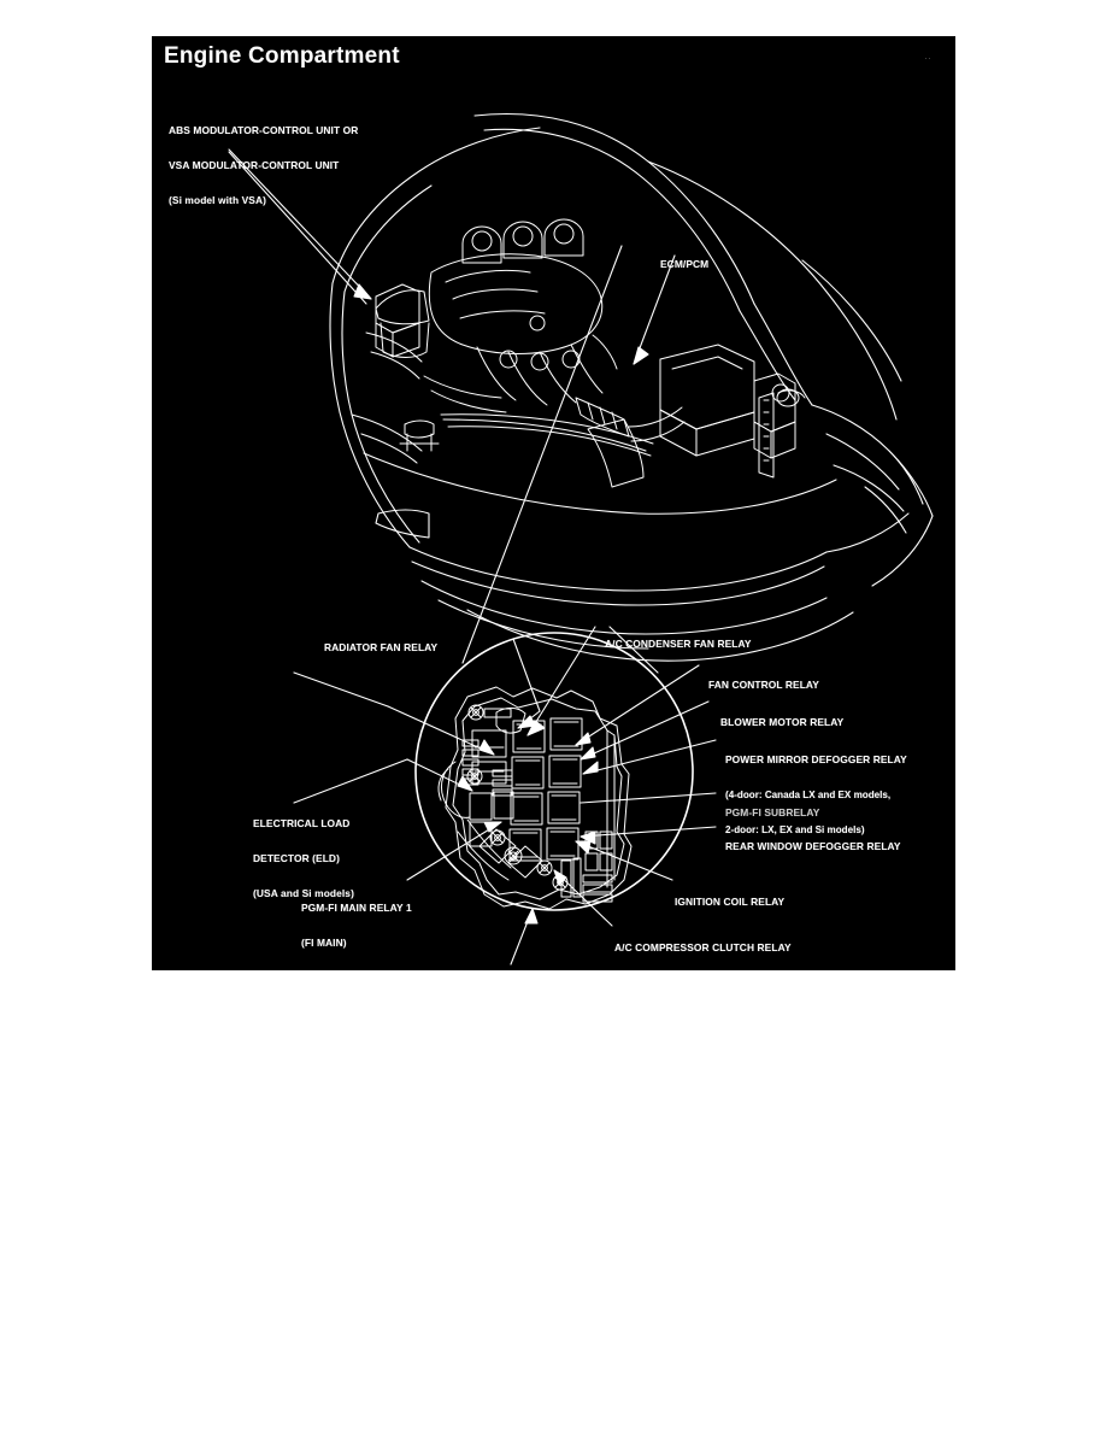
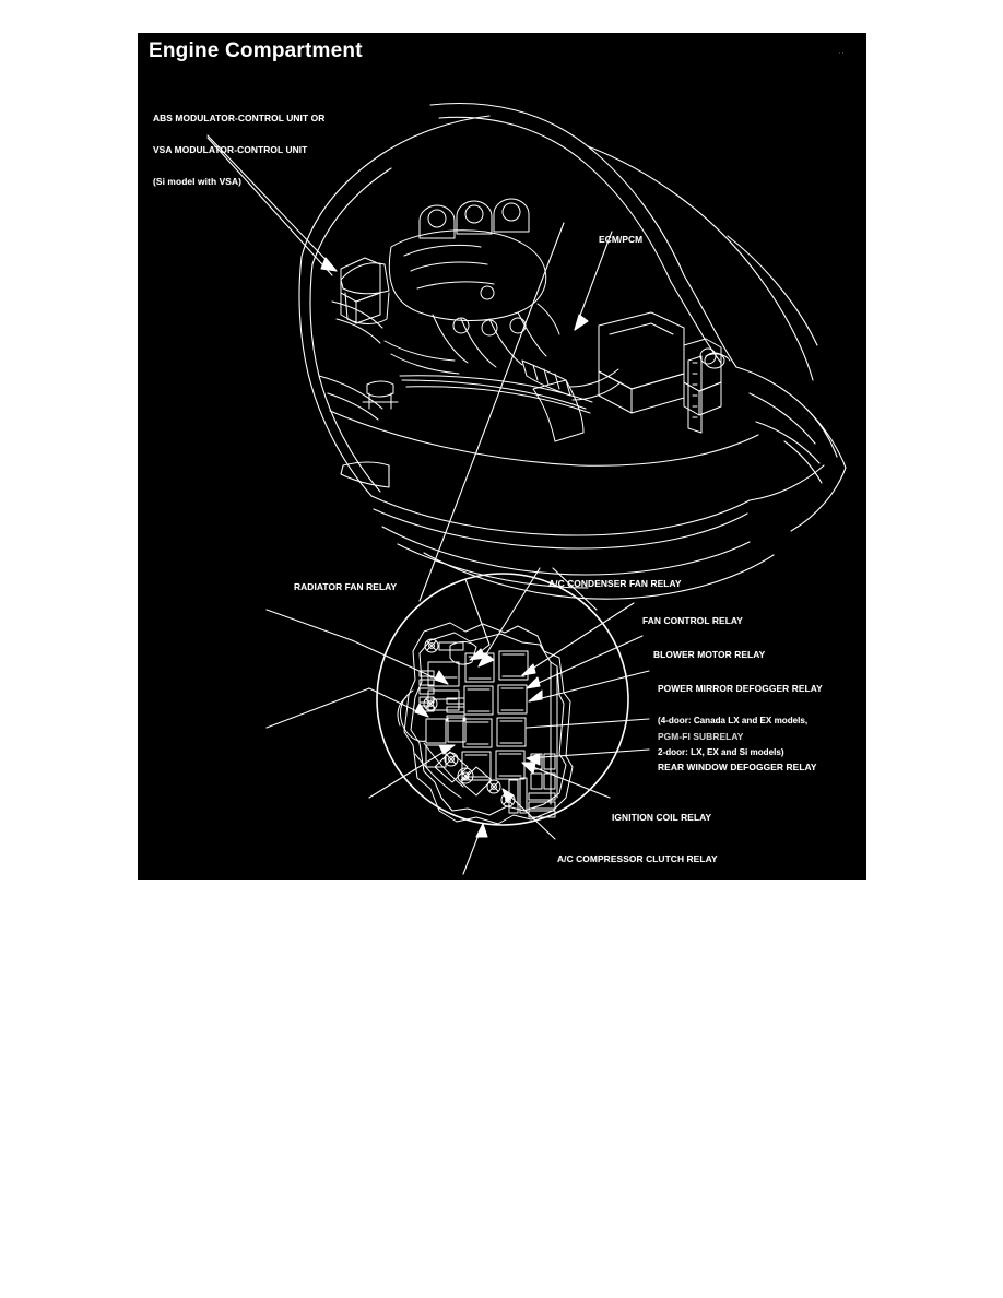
  Engine Compartment
  ··
  ABS MODULATOR-CONTROL UNIT OR
  VSA MODULATOR-CONTROL UNIT
  (Si model with VSA)
  ECM/PCM
  RADIATOR FAN RELAY
- ELECTRICAL LOAD
- DETECTOR (ELD)
- (USA and Si models)
- PGM-FI MAIN RELAY 1
- (FI MAIN)
  A/C CONDENSER FAN RELAY
  FAN CONTROL RELAY
  BLOWER MOTOR RELAY
  POWER MIRROR DEFOGGER RELAY
  (4-door: Canada LX and EX models,
  2-door: LX, EX and Si models)
  PGM-FI SUBRELAY
  REAR WINDOW DEFOGGER RELAY
  IGNITION COIL RELAY
  A/C COMPRESSOR CLUTCH RELAY
